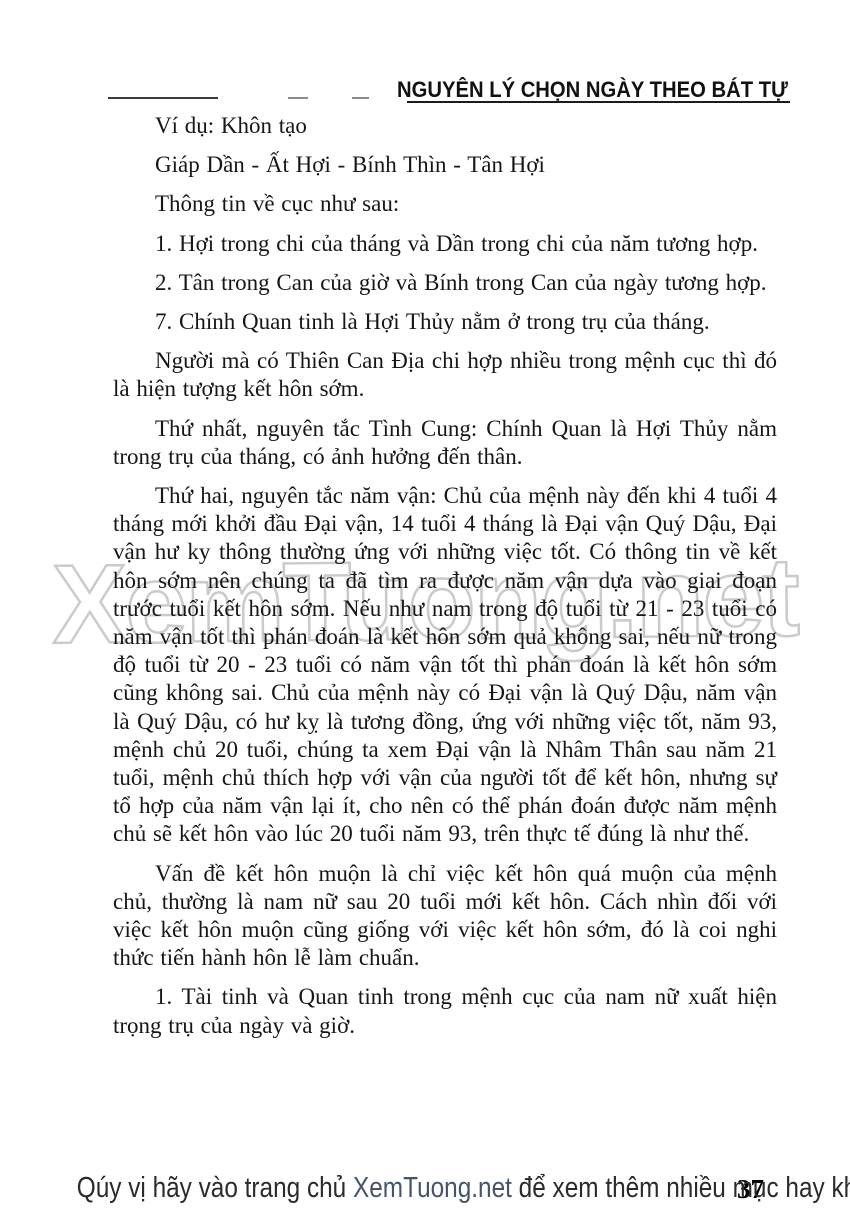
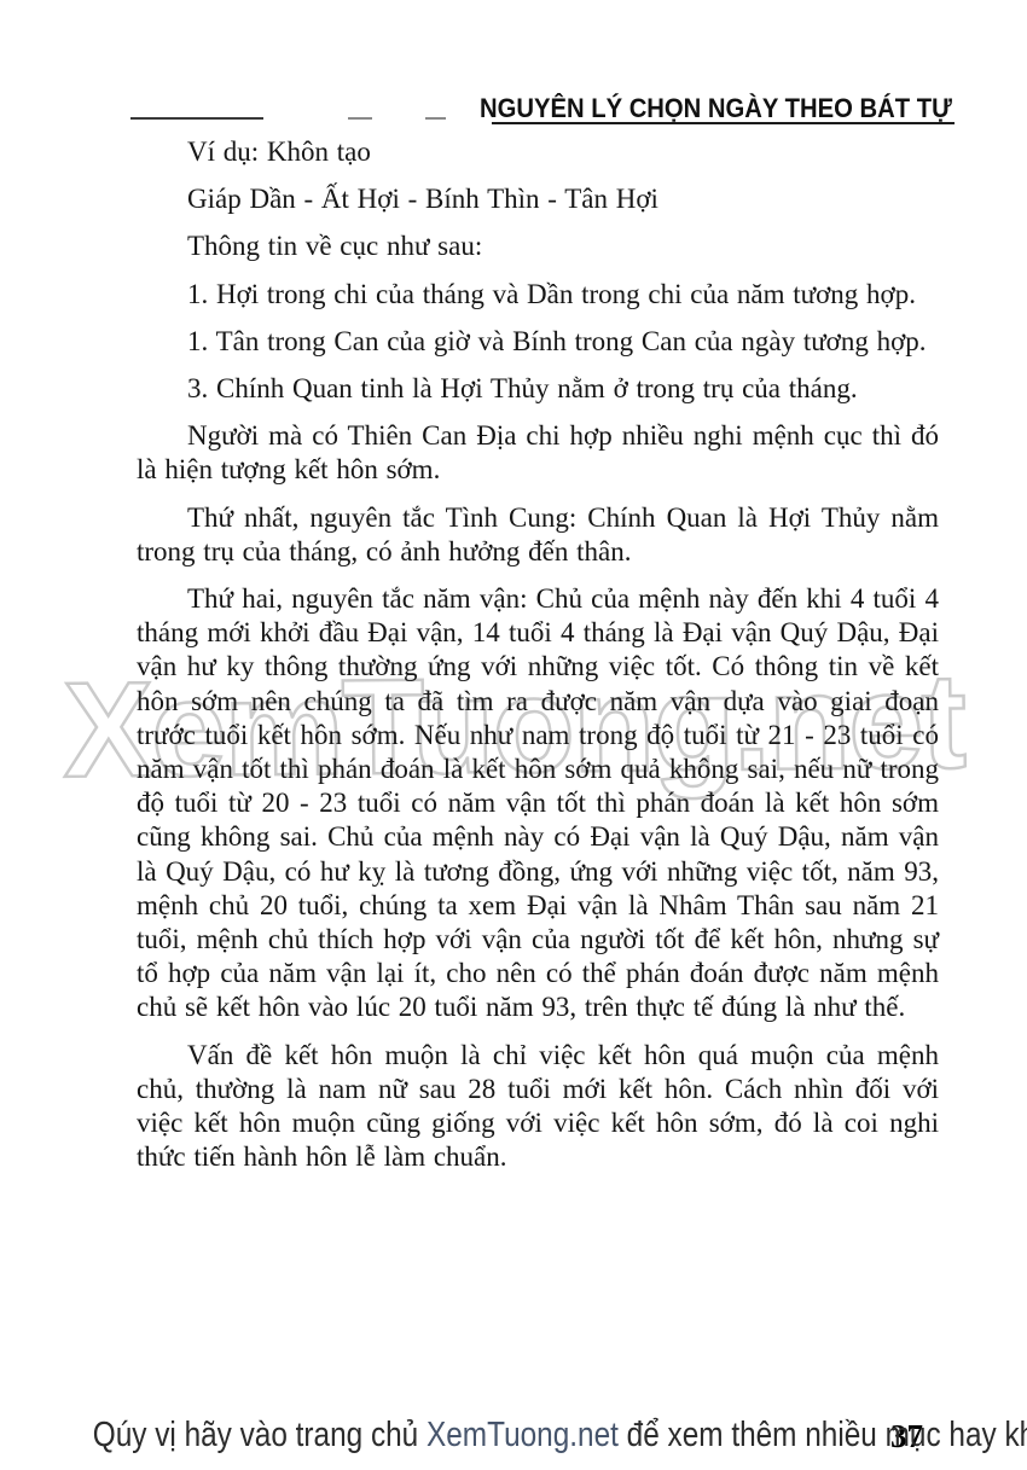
  NGUYÊN LÝ CHỌN NGÀY THEO BÁT TỰ
  XemTuong.net
  Ví dụ: Khôn tạo
  Giáp Dần - Ất Hợi - Bính Thìn - Tân Hợi
  Thông tin về cục như sau:
  1. Hợi trong chi của tháng và Dần trong chi của năm tương hợp.
- 2. Tân trong Can của giờ và Bính trong Can của ngày tương hợp.
+ 1. Tân trong Can của giờ và Bính trong Can của ngày tương hợp.
- 7. Chính Quan tinh là Hợi Thủy nằm ở trong trụ của tháng.
+ 3. Chính Quan tinh là Hợi Thủy nằm ở trong trụ của tháng.
- Người mà có Thiên Can Địa chi hợp nhiều trong mệnh cục thì đó là hiện tượng kết hôn sớm.
+ Người mà có Thiên Can Địa chi hợp nhiều nghi mệnh cục thì đó là hiện tượng kết hôn sớm.
  Thứ nhất, nguyên tắc Tình Cung: Chính Quan là Hợi Thủy nằm trong trụ của tháng, có ảnh hưởng đến thân.
  Thứ hai, nguyên tắc năm vận: Chủ của mệnh này đến khi 4 tuổi 4 tháng mới khởi đầu Đại vận, 14 tuổi 4 tháng là Đại vận Quý Dậu, Đại vận hư ky thông thường ứng với những việc tốt. Có thông tin về kết hôn sớm nên chúng ta đã tìm ra được năm vận dựa vào giai đoạn trước tuổi kết hôn sớm. Nếu như nam trong độ tuổi từ 21 - 23 tuổi có năm vận tốt thì phán đoán là kết hôn sớm quả không sai, nếu nữ trong độ tuổi từ 20 - 23 tuổi có năm vận tốt thì phán đoán là kết hôn sớm cũng không sai. Chủ của mệnh này có Đại vận là Quý Dậu, năm vận là Quý Dậu, có hư kỵ là tương đồng, ứng với những việc tốt, năm 93, mệnh chủ 20 tuổi, chúng ta xem Đại vận là Nhâm Thân sau năm 21 tuổi, mệnh chủ thích hợp với vận của người tốt để kết hôn, nhưng sự tổ hợp của năm vận lại ít, cho nên có thể phán đoán được năm mệnh chủ sẽ kết hôn vào lúc 20 tuổi năm 93, trên thực tế đúng là như thế.
- Vấn đề kết hôn muộn là chỉ việc kết hôn quá muộn của mệnh chủ, thường là nam nữ sau 20 tuổi mới kết hôn. Cách nhìn đối với việc kết hôn muộn cũng giống với việc kết hôn sớm, đó là coi nghi thức tiến hành hôn lễ làm chuẩn.
+ Vấn đề kết hôn muộn là chỉ việc kết hôn quá muộn của mệnh chủ, thường là nam nữ sau 28 tuổi mới kết hôn. Cách nhìn đối với việc kết hôn muộn cũng giống với việc kết hôn sớm, đó là coi nghi thức tiến hành hôn lễ làm chuẩn.
- 1. Tài tinh và Quan tinh trong mệnh cục của nam nữ xuất hiện trọng trụ của ngày và giờ.
  37
  Qúy vị hãy vào trang chủ XemTuong.net để xem thêm nhiều mục hay k
